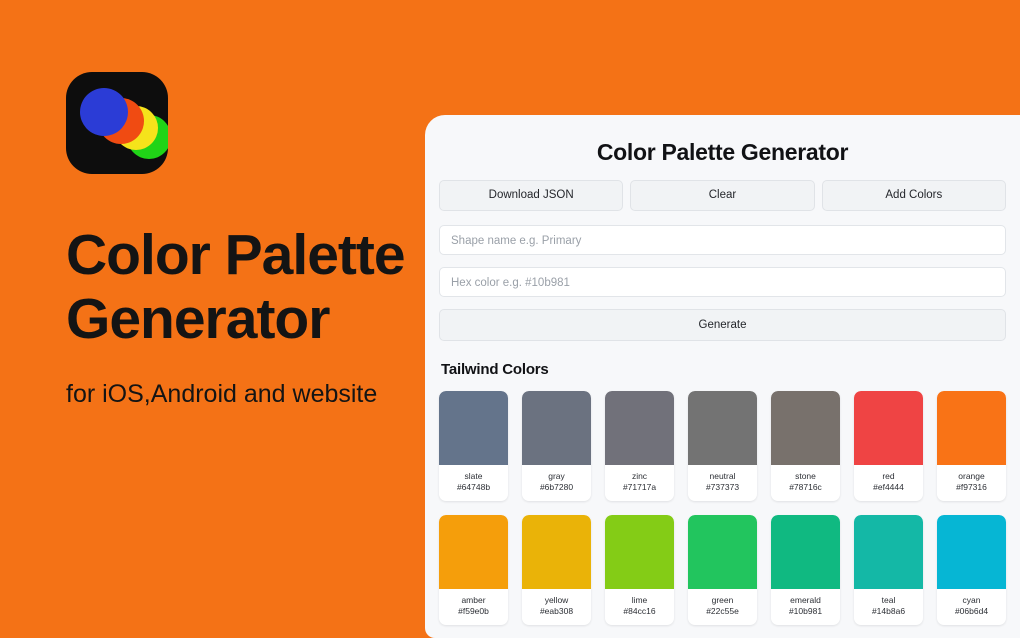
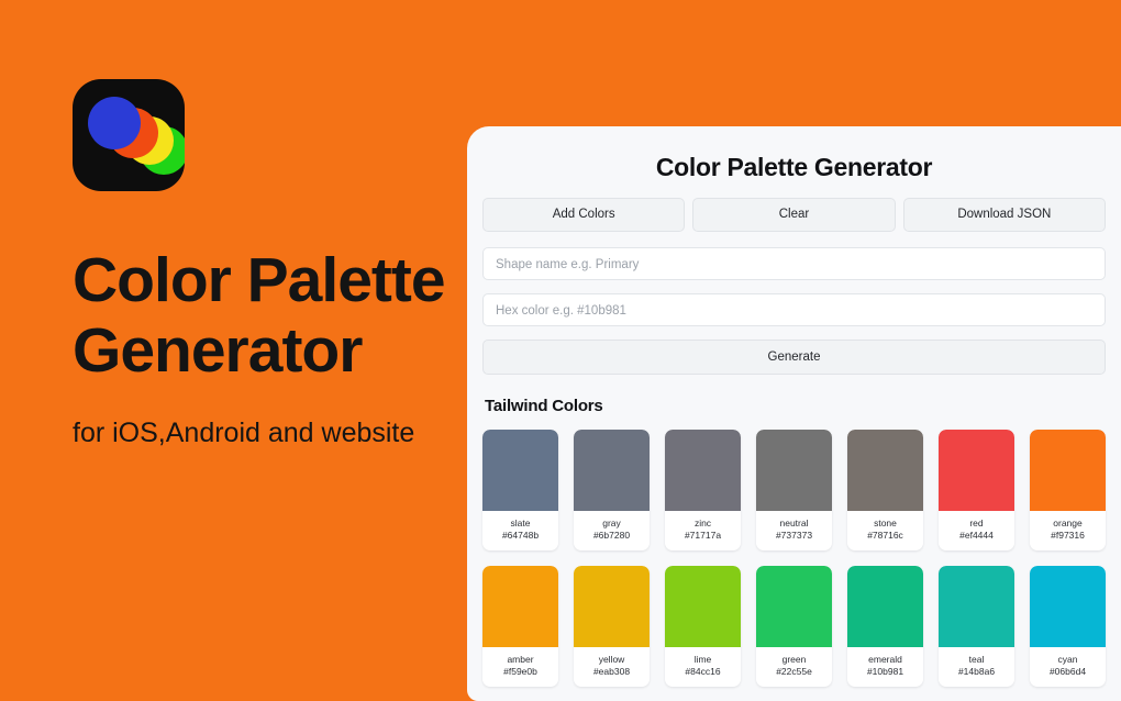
  Color Palette Generator
  for iOS,Android and website
  Color Palette Generator
- Download JSON
+ Add Colors
  Clear
- Add Colors
+ Download JSON
  Shape name e.g. Primary
  Hex color e.g. #10b981
  Generate
  Tailwind Colors
  slate
  #64748b
  gray
  #6b7280
  zinc
  #71717a
  neutral
  #737373
  stone
  #78716c
  red
  #ef4444
  orange
  #f97316
  amber
  #f59e0b
  yellow
  #eab308
  lime
  #84cc16
  green
  #22c55e
  emerald
  #10b981
  teal
  #14b8a6
  cyan
  #06b6d4
